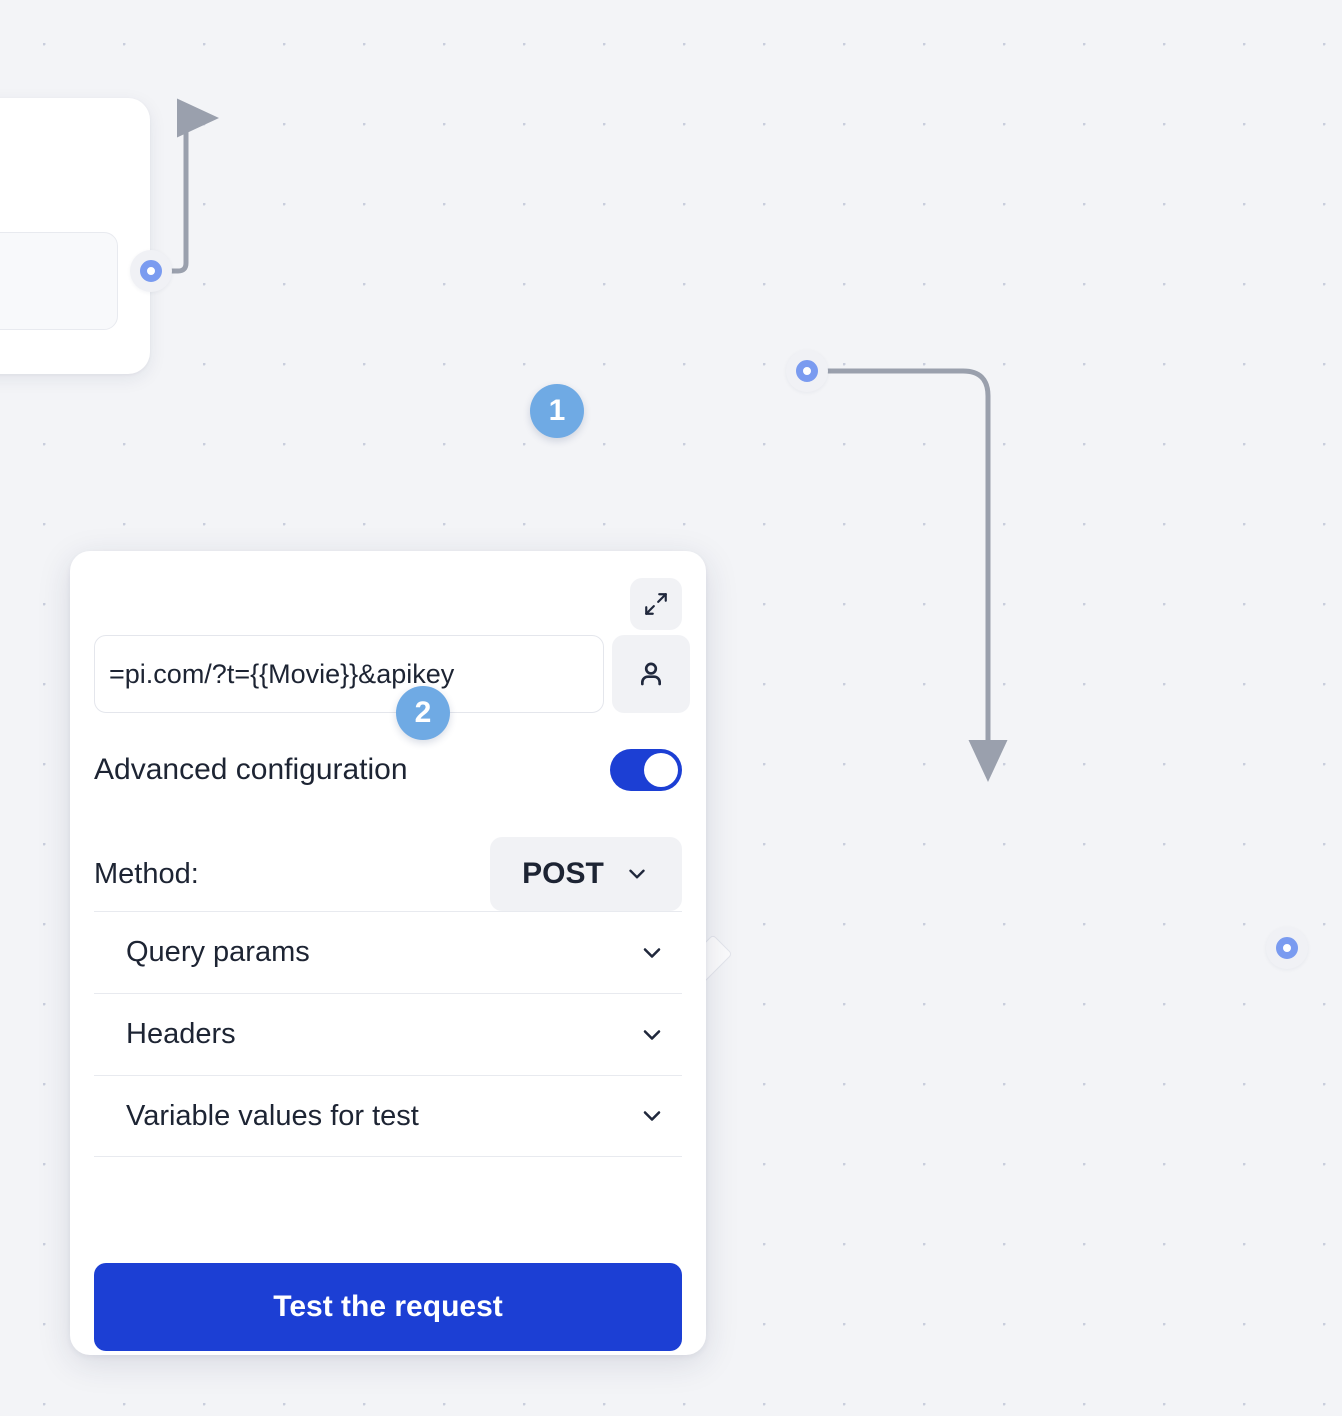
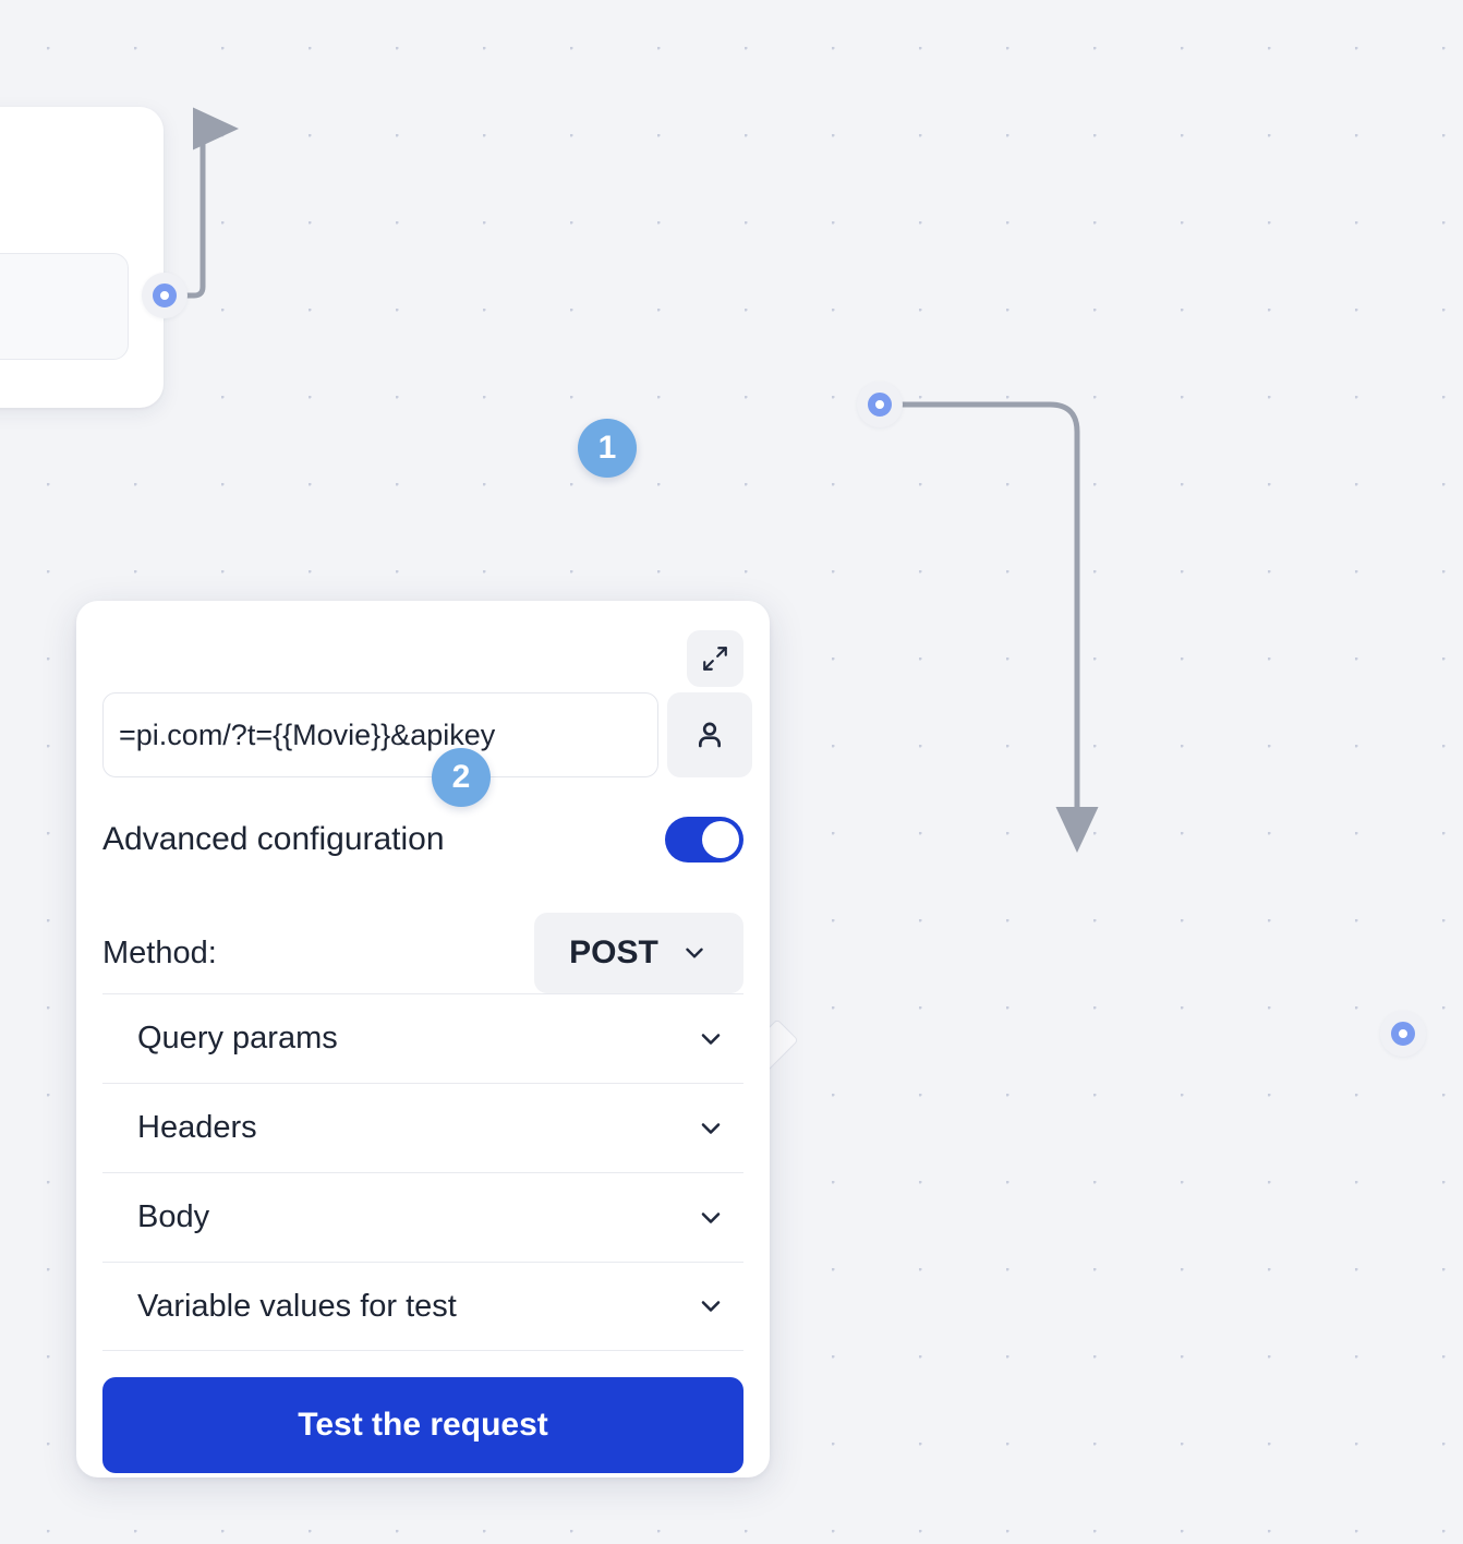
  1
  Advanced configuration
  Method:
  POST
  Query params
  Headers
+ Body
  Variable values for test
  Test the request
  2
